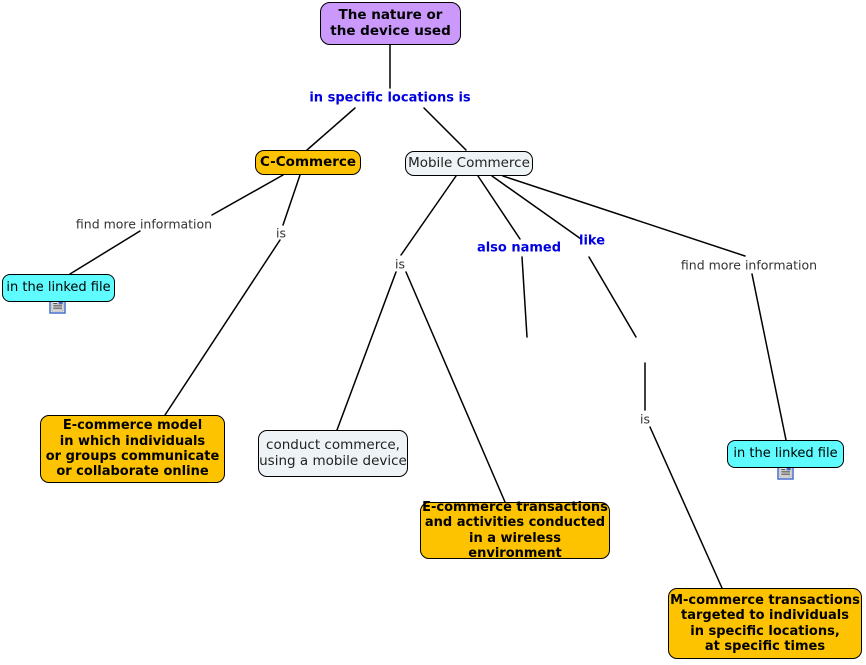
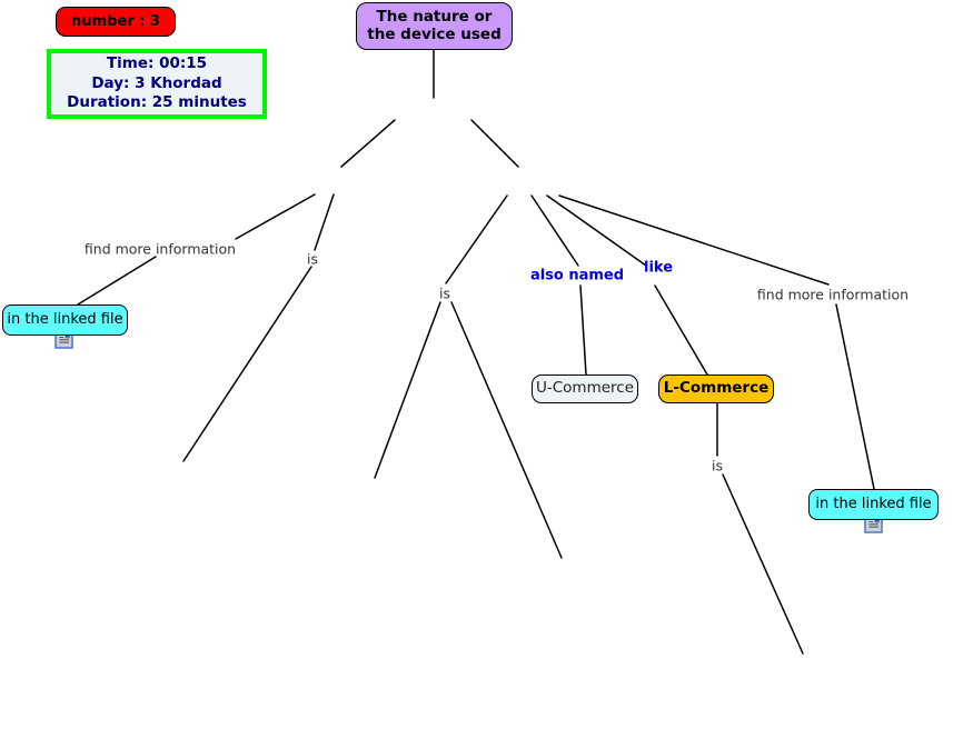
+ number : 3
+ Time: 00:15
+ Day: 3 Khordad
+ Duration: 25 minutes
  The nature or
  the device used
- C-Commerce
- Mobile Commerce
  in the linked file
+ U-Commerce
+ L-Commerce
  in the linked file
- E-commerce model
- in which individuals
- or groups communicate
- or collaborate online
- conduct commerce,
- using a mobile device
- E-commerce transactions
- and activities conducted
- in a wireless environment
- M-commerce transactions
- targeted to individuals
- in specific locations,
- at specific times
- in specific locations is
  find more information
  is
  is
  also named
  like
  find more information
  is
